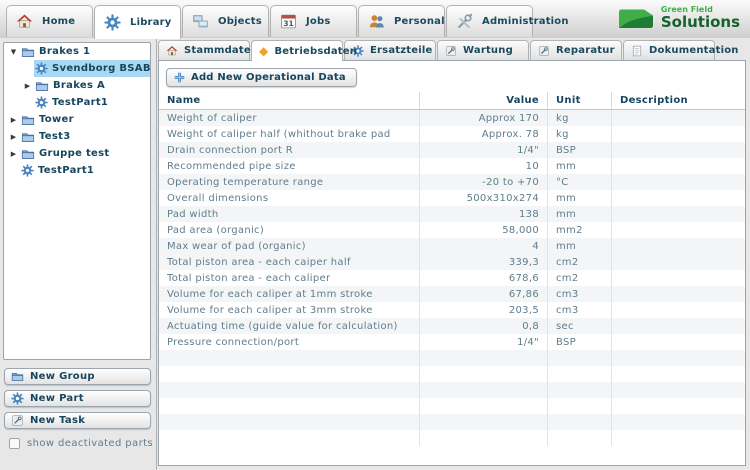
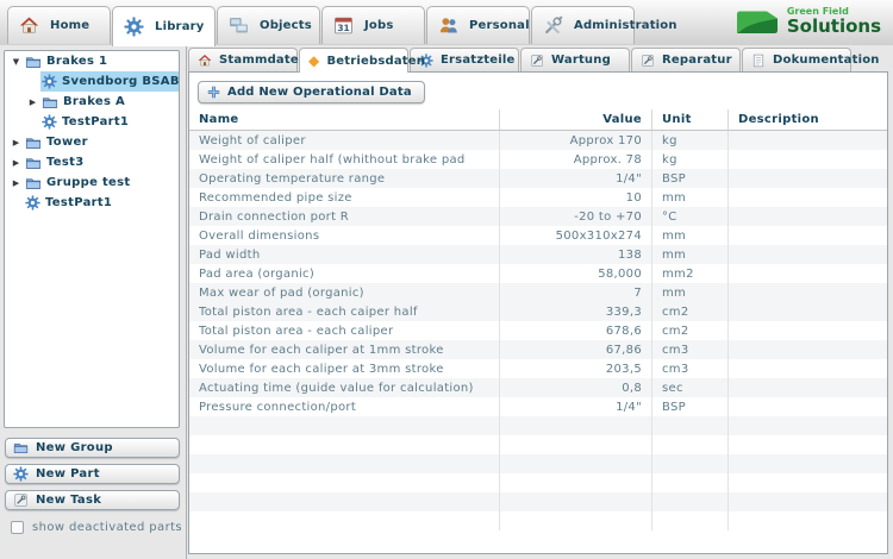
  Home
  Library
  Objects
  31
  Jobs
  Personal
  Administration
  Green Field
  Solutions
  ▼
  Brakes 1
  Svendborg BSAB
  ▶
  Brakes A
  TestPart1
  ▶
  Tower
  ▶
  Test3
  ▶
  Gruppe test
  TestPart1
  New Group
  New Part
  New Task
  show deactivated parts
  Stammdate
  ◆
  Betriebsdaten
  Ersatzteile
  Wartung
  Reparatur
  Dokumentation
  Add New Operational Data
  Name
  Value
  Unit
  Description
  Weight of caliper
  Approx 170
  kg
  Weight of caliper half (whithout brake pad
  Approx. 78
  kg
- Drain connection port R
+ Operating temperature range
  1/4"
  BSP
  Recommended pipe size
  10
  mm
- Operating temperature range
+ Drain connection port R
  -20 to +70
  °C
  Overall dimensions
  500x310x274
  mm
  Pad width
  138
  mm
  Pad area (organic)
  58,000
  mm2
  Max wear of pad (organic)
- 4
+ 7
  mm
  Total piston area - each caiper half
  339,3
  cm2
  Total piston area - each caliper
  678,6
  cm2
  Volume for each caliper at 1mm stroke
  67,86
  cm3
  Volume for each caliper at 3mm stroke
  203,5
  cm3
  Actuating time (guide value for calculation)
  0,8
  sec
  Pressure connection/port
  1/4"
  BSP
